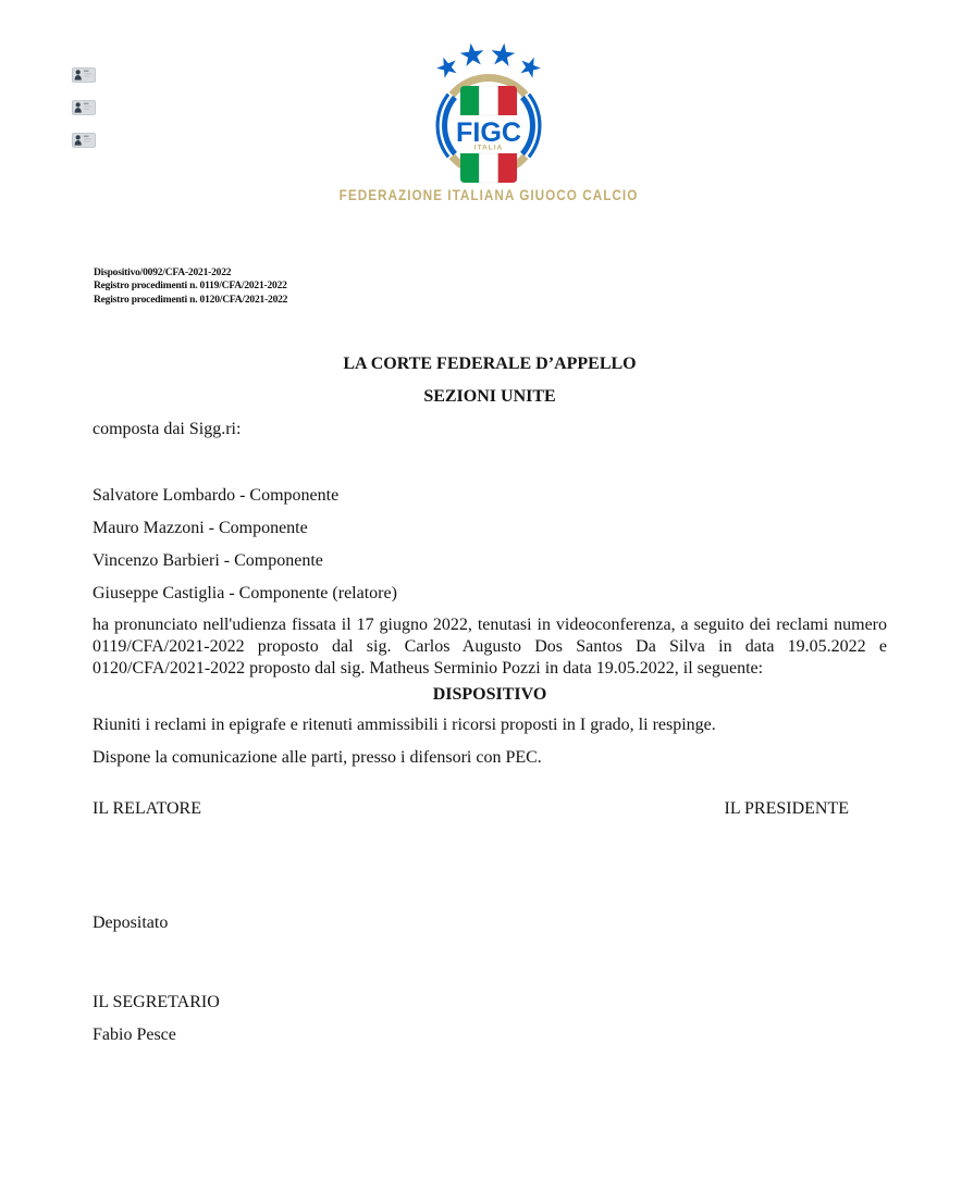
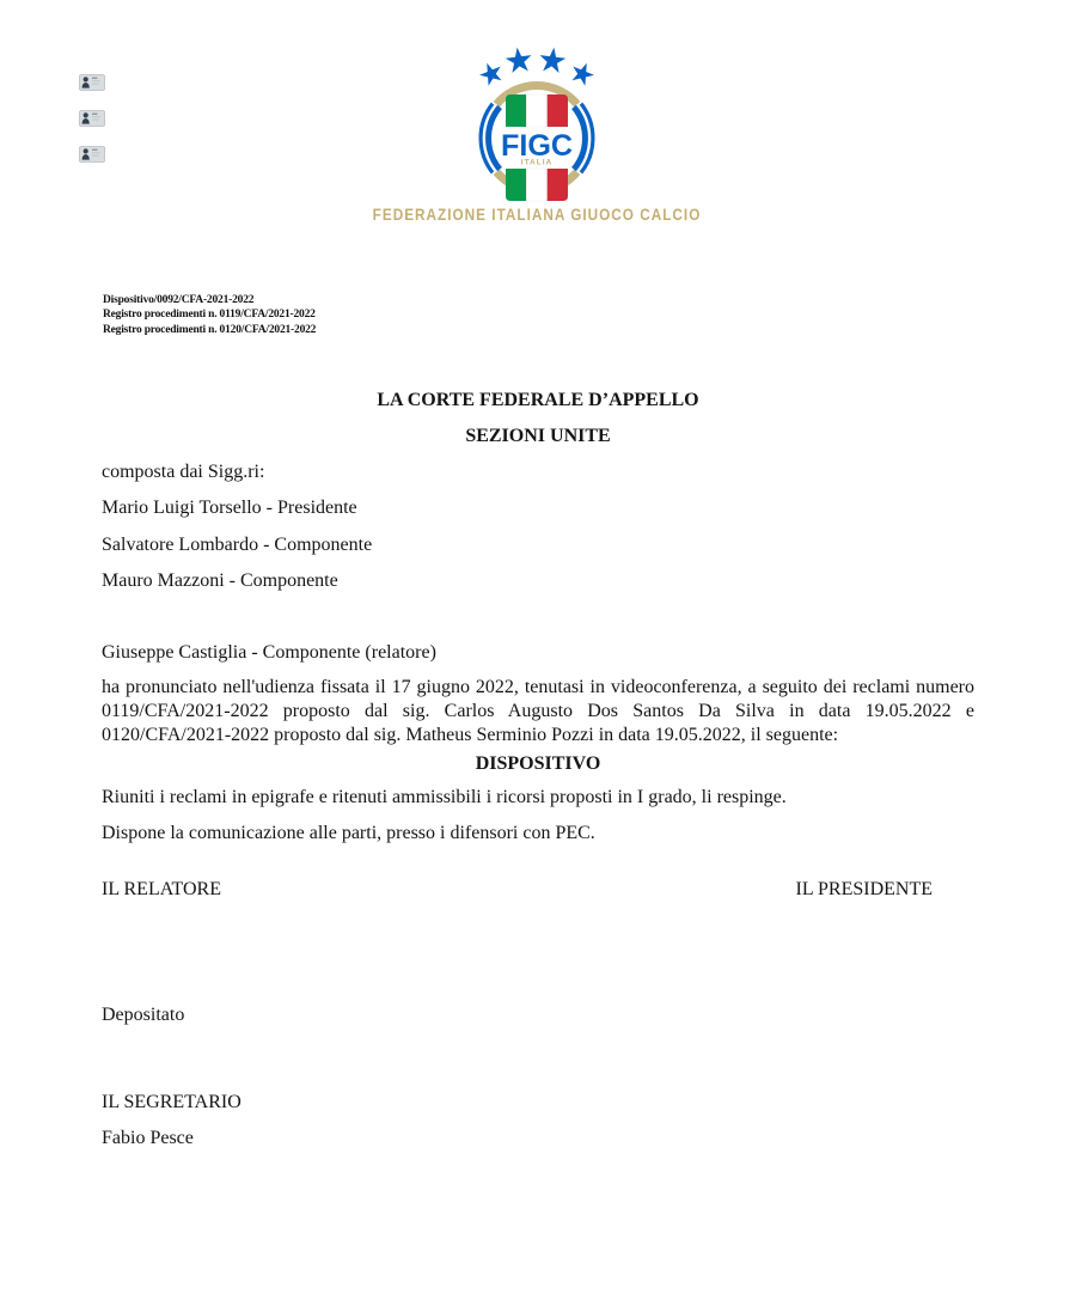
  FIGC
  FEDERAZIONE ITALIANA GIUOCO CALCIO
  Dispositivo/0092/CFA-2021-2022
  Registro procedimenti n. 0119/CFA/2021-2022
  Registro procedimenti n. 0120/CFA/2021-2022
  LA CORTE FEDERALE D’APPELLO
  SEZIONI UNITE
  composta dai Sigg.ri:
+ Mario Luigi Torsello - Presidente
  Salvatore Lombardo - Componente
  Mauro Mazzoni - Componente
- Vincenzo Barbieri - Componente
  Giuseppe Castiglia - Componente (relatore)
  ha pronunciato nell'udienza fissata il 17 giugno 2022, tenutasi in videoconferenza, a seguito dei reclami numero 0119/CFA/2021-2022 proposto dal sig. Carlos Augusto Dos Santos Da Silva in data 19.05.2022 e 0120/CFA/2021-2022 proposto dal sig. Matheus Serminio Pozzi in data 19.05.2022, il seguente:
  DISPOSITIVO
  Riuniti i reclami in epigrafe e ritenuti ammissibili i ricorsi proposti in I grado, li respinge.
  Dispone la comunicazione alle parti, presso i difensori con PEC.
  IL RELATORE
  IL PRESIDENTE
  Depositato
  IL SEGRETARIO
  Fabio Pesce
